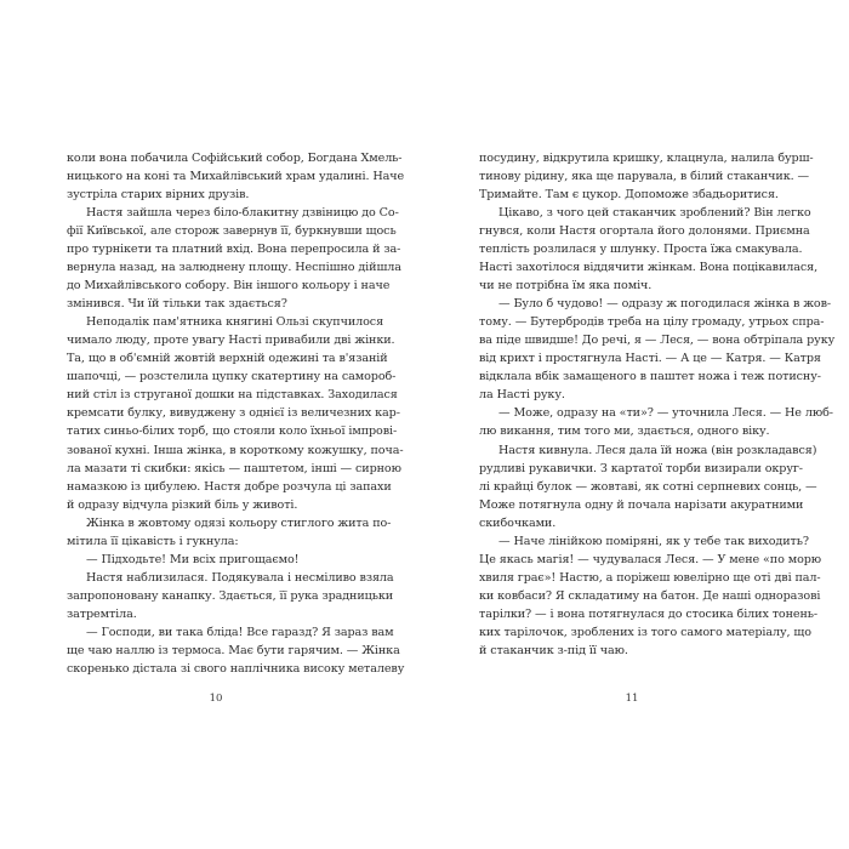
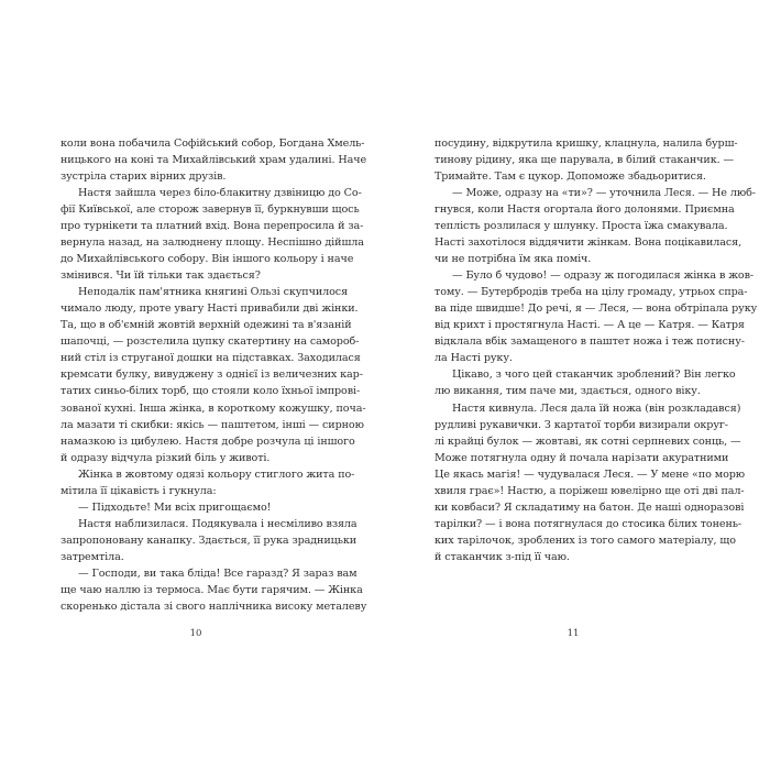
  коли вона побачила Софійський собор, Богдана Хмель-
  ницького на коні та Михайлівський храм удалині. Наче
  зустріла старих вірних друзів.
  Настя зайшла через біло-блакитну дзвіницю до Со-
  фії Київської, але сторож завернув її, буркнувши щось
  про турнікети та платний вхід. Вона перепросила й за-
  вернула назад, на залюднену площу. Неспішно дійшла
  до Михайлівського собору. Він іншого кольору і наче
  змінився. Чи їй тільки так здається?
  Неподалік пам'ятника княгині Ользі скупчилося
  чимало люду, проте увагу Насті привабили дві жінки.
  Та, що в об'ємній жовтій верхній одежині та в'язаній
  шапочці, — розстелила цупку скатертину на самороб-
  ний стіл із струганої дошки на підставках. Заходилася
  кремсати булку, вивуджену з однієї із величезних кар-
  татих синьо-білих торб, що стояли коло їхньої імпрові-
  зованої кухні. Інша жінка, в короткому кожушку, поча-
  ла мазати ті скибки: якісь — паштетом, інші — сирною
- намазкою із цибулею. Настя добре розчула ці запахи
+ намазкою із цибулею. Настя добре розчула ці іншого
  й одразу відчула різкий біль у животі.
  Жінка в жовтому одязі кольору стиглого жита по-
  мітила її цікавість і гукнула:
  — Підходьте! Ми всіх пригощаємо!
  Настя наблизилася. Подякувала і несміливо взяла
  запропоновану канапку. Здається, її рука зрадницьки
  затремтіла.
  — Господи, ви така бліда! Все гаразд? Я зараз вам
  ще чаю наллю із термоса. Має бути гарячим. — Жінка
  скоренько дістала зі свого наплічника високу металеву
  10
  посудину, відкрутила кришку, клацнула, налила бурш-
  тинову рідину, яка ще парувала, в білий стаканчик. —
  Тримайте. Там є цукор. Допоможе збадьоритися.
- Цікаво, з чого цей стаканчик зроблений? Він легко
+ — Може, одразу на «ти»? — уточнила Леся. — Не люб-
  гнувся, коли Настя огортала його долонями. Приємна
  теплість розлилася у шлунку. Проста їжа смакувала.
  Насті захотілося віддячити жінкам. Вона поцікавилася,
  чи не потрібна їм яка поміч.
  — Було б чудово! — одразу ж погодилася жінка в жов-
  тому. — Бутербродів треба на цілу громаду, утрьох спра-
  ва піде швидше! До речі, я — Леся, — вона обтріпала руку
  від крихт і простягнула Насті. — А це — Катря. — Катря
  відклала вбік замащеного в паштет ножа і теж потисну-
  ла Насті руку.
- — Може, одразу на «ти»? — уточнила Леся. — Не люб-
+ Цікаво, з чого цей стаканчик зроблений? Він легко
- лю викання, тим того ми, здається, одного віку.
+ лю викання, тим паче ми, здається, одного віку.
  Настя кивнула. Леся дала їй ножа (він розкладався)
  рудливі рукавички. З картатої торби визирали округ-
  лі крайці булок — жовтаві, як сотні серпневих сонць, —
  Може потягнула одну й почала нарізати акуратними
- скибочками.
- — Наче лінійкою поміряні, як у тебе так виходить?
  Це якась магія! — чудувалася Леся. — У мене «по морю
  хвиля грає»! Настю, а поріжеш ювелірно ще оті дві пал-
  ки ковбаси? Я складатиму на батон. Де наші одноразові
  тарілки? — і вона потягнулася до стосика білих тонень-
  ких тарілочок, зроблених із того самого матеріалу, що
  й стаканчик з-під її чаю.
  11
